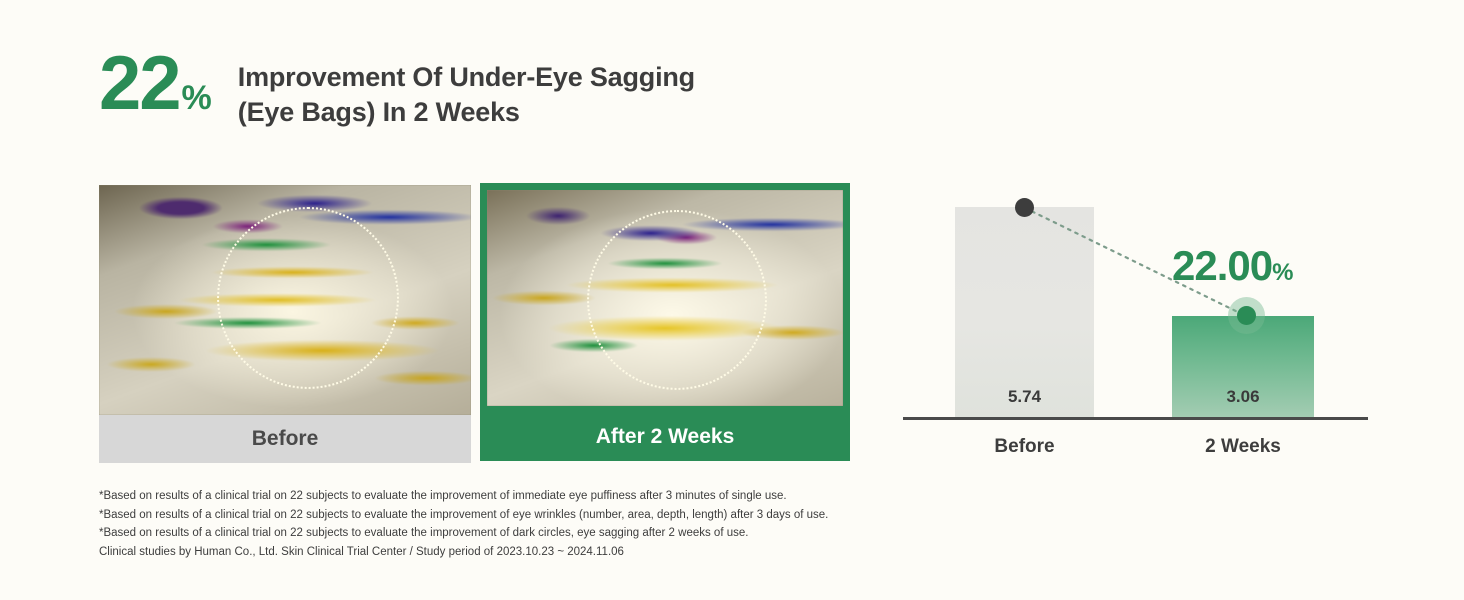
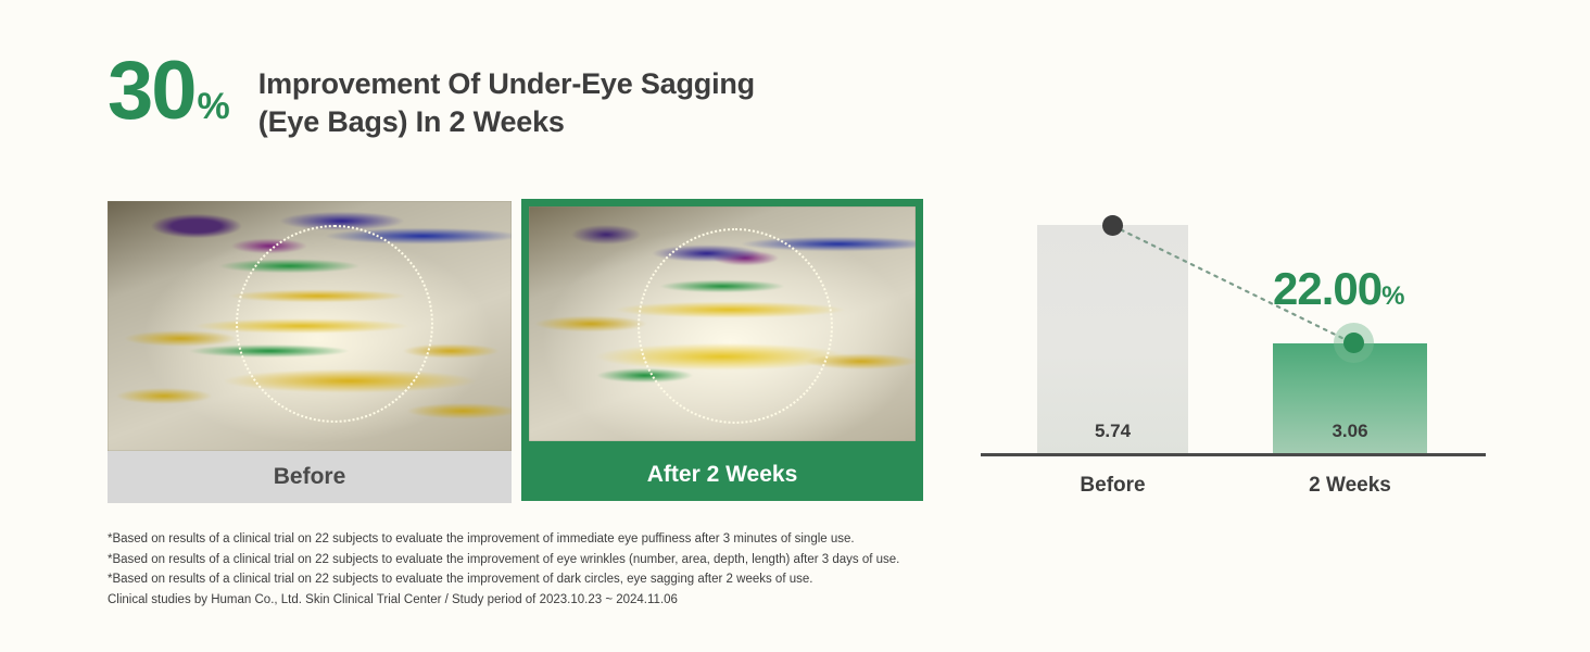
- 22
+ 30
  %
  Improvement Of Under-Eye Sagging
  (Eye Bags) In 2 Weeks
  Before
  After 2 Weeks
  5.74
  3.06
  22.00%
  Before
  2 Weeks
  *Based on results of a clinical trial on 22 subjects to evaluate the improvement of immediate eye puffiness after 3 minutes of single use.
  *Based on results of a clinical trial on 22 subjects to evaluate the improvement of eye wrinkles (number, area, depth, length) after 3 days of use.
  *Based on results of a clinical trial on 22 subjects to evaluate the improvement of dark circles, eye sagging after 2 weeks of use.
  Clinical studies by Human Co., Ltd. Skin Clinical Trial Center / Study period of 2023.10.23 ~ 2024.11.06
